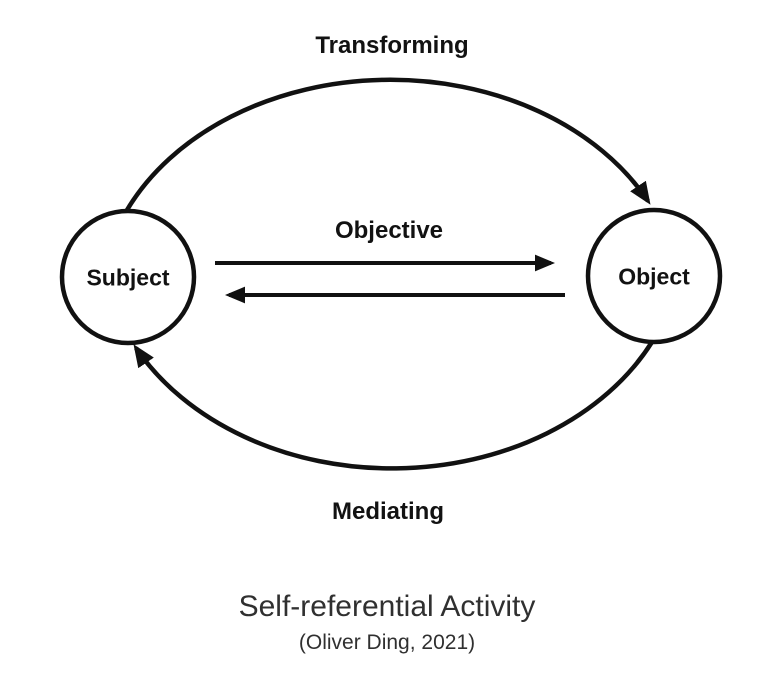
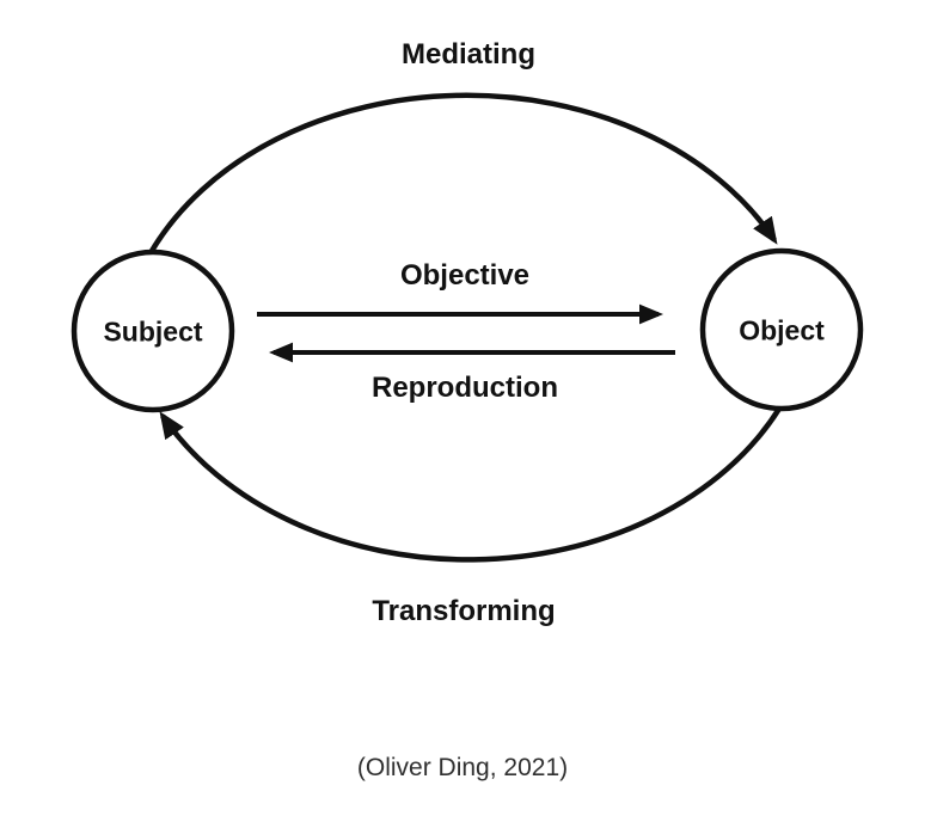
- Transforming
+ Mediating
  Objective
+ Reproduction
- Mediating
+ Transforming
  Subject
  Object
- Self-referential Activity
  (Oliver Ding, 2021)
